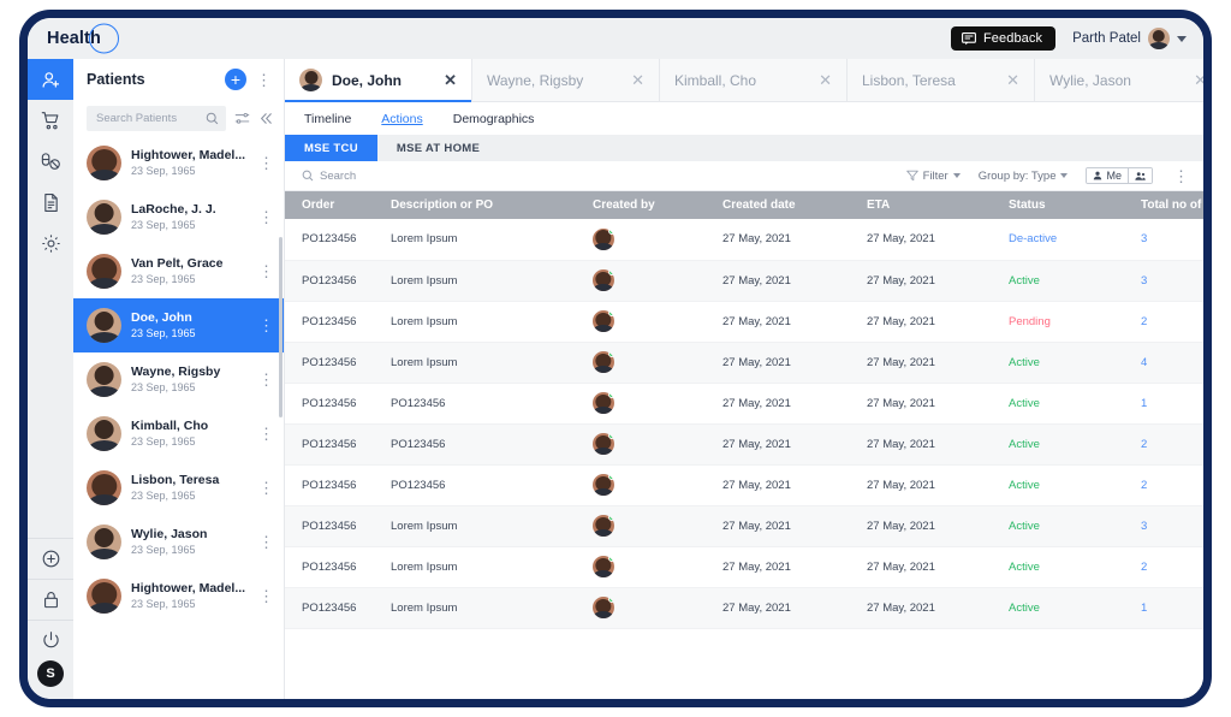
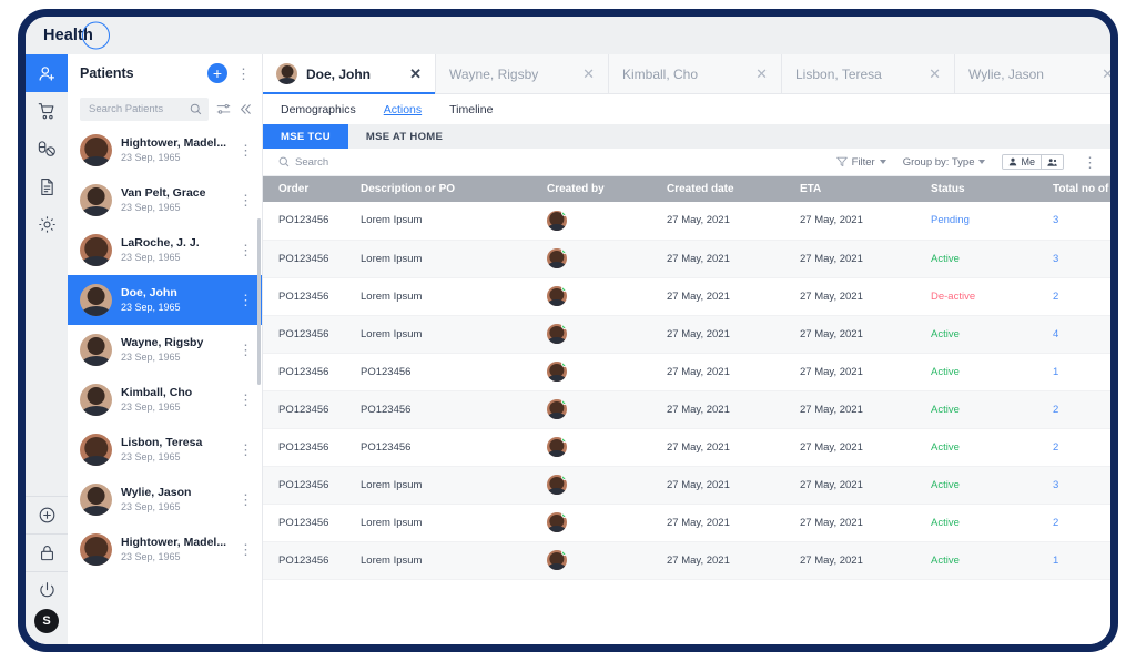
  Health
- Feedback
- Parth Patel
  S
  Patients
  +
  ⋮
  Search Patients
  Hightower, Madel...
  23 Sep, 1965
  ⋮
- LaRoche, J. J.
+ Van Pelt, Grace
  23 Sep, 1965
  ⋮
- Van Pelt, Grace
+ LaRoche, J. J.
  23 Sep, 1965
  ⋮
  Doe, John
  23 Sep, 1965
  ⋮
  Wayne, Rigsby
  23 Sep, 1965
  ⋮
  Kimball, Cho
  23 Sep, 1965
  ⋮
  Lisbon, Teresa
  23 Sep, 1965
  ⋮
  Wylie, Jason
  23 Sep, 1965
  ⋮
  Hightower, Madel...
  23 Sep, 1965
  ⋮
  Doe, John
  ✕
  Wayne, Rigsby
  ✕
  Kimball, Cho
  ✕
  Lisbon, Teresa
  ✕
  Wylie, Jason
  ✕
- Timeline
+ Demographics
  Actions
- Demographics
+ Timeline
  MSE TCU
  MSE AT HOME
  Search
  Filter
  Group by: Type
  Me
  ⋮
  Order	Description or PO	Created by	Created date	ETA	Status	Total no of
- PO123456	Lorem Ipsum		27 May, 2021	27 May, 2021	De-active	3
+ PO123456	Lorem Ipsum		27 May, 2021	27 May, 2021	Pending	3
  PO123456	Lorem Ipsum		27 May, 2021	27 May, 2021	Active	3
- PO123456	Lorem Ipsum		27 May, 2021	27 May, 2021	Pending	2
+ PO123456	Lorem Ipsum		27 May, 2021	27 May, 2021	De-active	2
  PO123456	Lorem Ipsum		27 May, 2021	27 May, 2021	Active	4
  PO123456	PO123456		27 May, 2021	27 May, 2021	Active	1
  PO123456	PO123456		27 May, 2021	27 May, 2021	Active	2
  PO123456	PO123456		27 May, 2021	27 May, 2021	Active	2
  PO123456	Lorem Ipsum		27 May, 2021	27 May, 2021	Active	3
  PO123456	Lorem Ipsum		27 May, 2021	27 May, 2021	Active	2
  PO123456	Lorem Ipsum		27 May, 2021	27 May, 2021	Active	1
